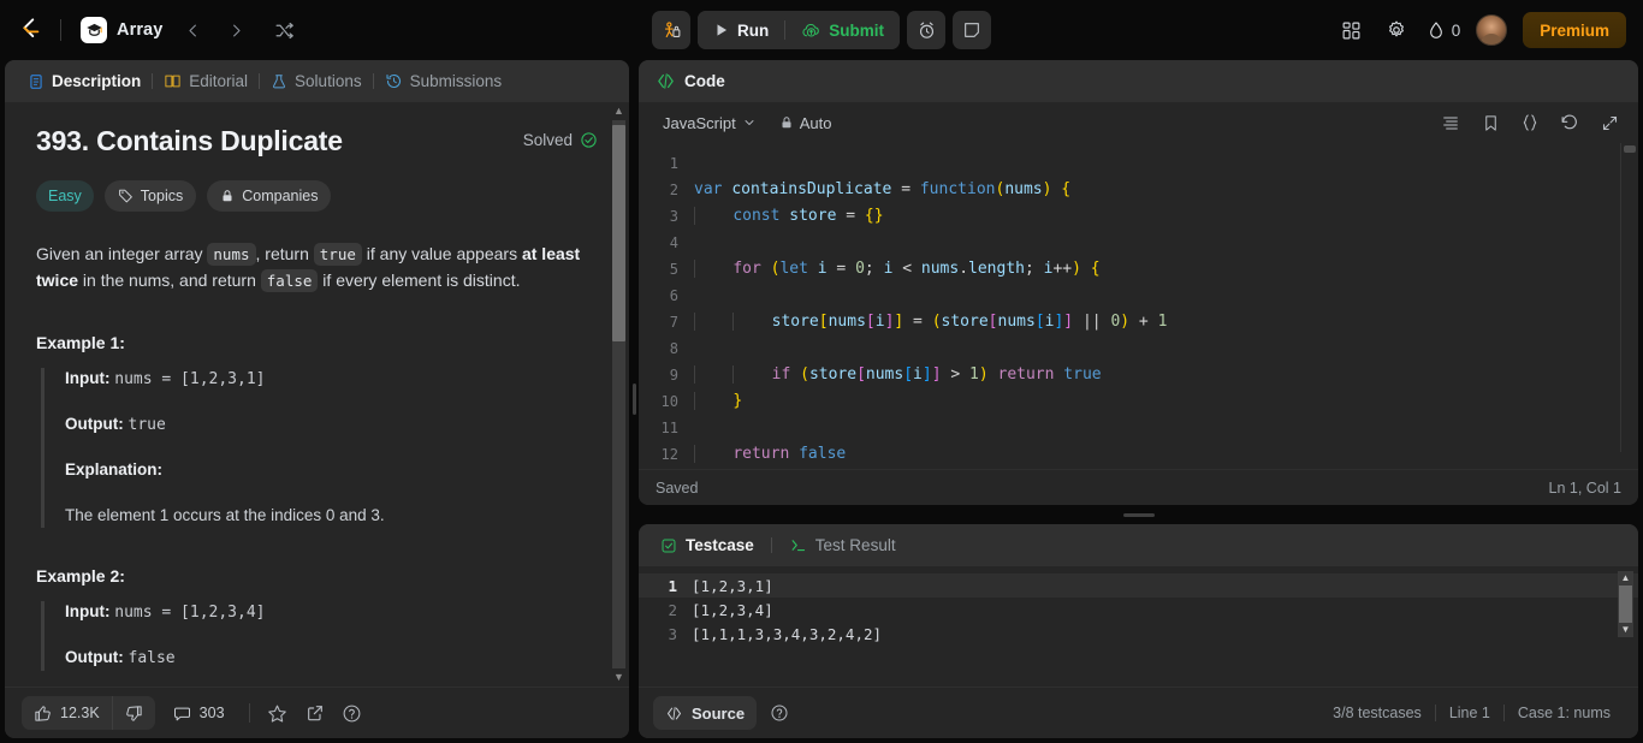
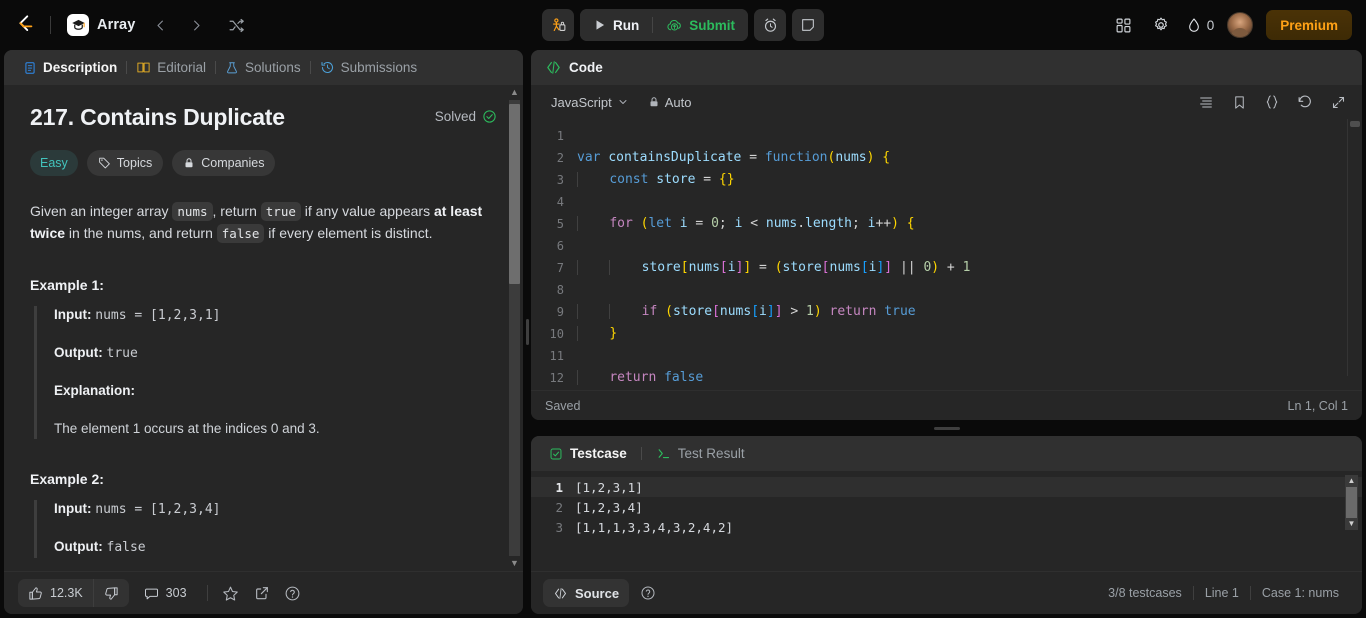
  Array
  Run
  Submit
  0
  Premium
  Description
  Editorial
  Solutions
  Submissions
- 393. Contains Duplicate
+ 217. Contains Duplicate
  Solved
  Easy
  Topics
  Companies
  Given an integer array nums , return true if any value appears at least twice in the nums, and return false if every element is distinct.
  Example 1:
  Input: nums = [1,2,3,1]
  Output: true
  Explanation:
  The element 1 occurs at the indices 0 and 3.
  Example 2:
  Input: nums = [1,2,3,4]
  Output: false
  ▲
  ▼
  12.3K
  303
  Code
  JavaScript
  Auto
  1
  2
  3
  4
  5
  6
  7
  8
  9
  10
  11
  12
  var containsDuplicate = function(nums) {
  const store = {}
  for (let i = 0; i < nums.length; i++) {
  store[nums[i]] = (store[nums[i]] || 0) + 1
  if (store[nums[i]] > 1) return true
  }
  return false
  Saved
  Ln 1, Col 1
  Testcase
  Test Result
  1
  [1,2,3,1]
  2
  [1,2,3,4]
  3
  [1,1,1,3,3,4,3,2,4,2]
  ▲
  ▼
  Source
  3/8 testcases
  Line 1
  Case 1: nums
